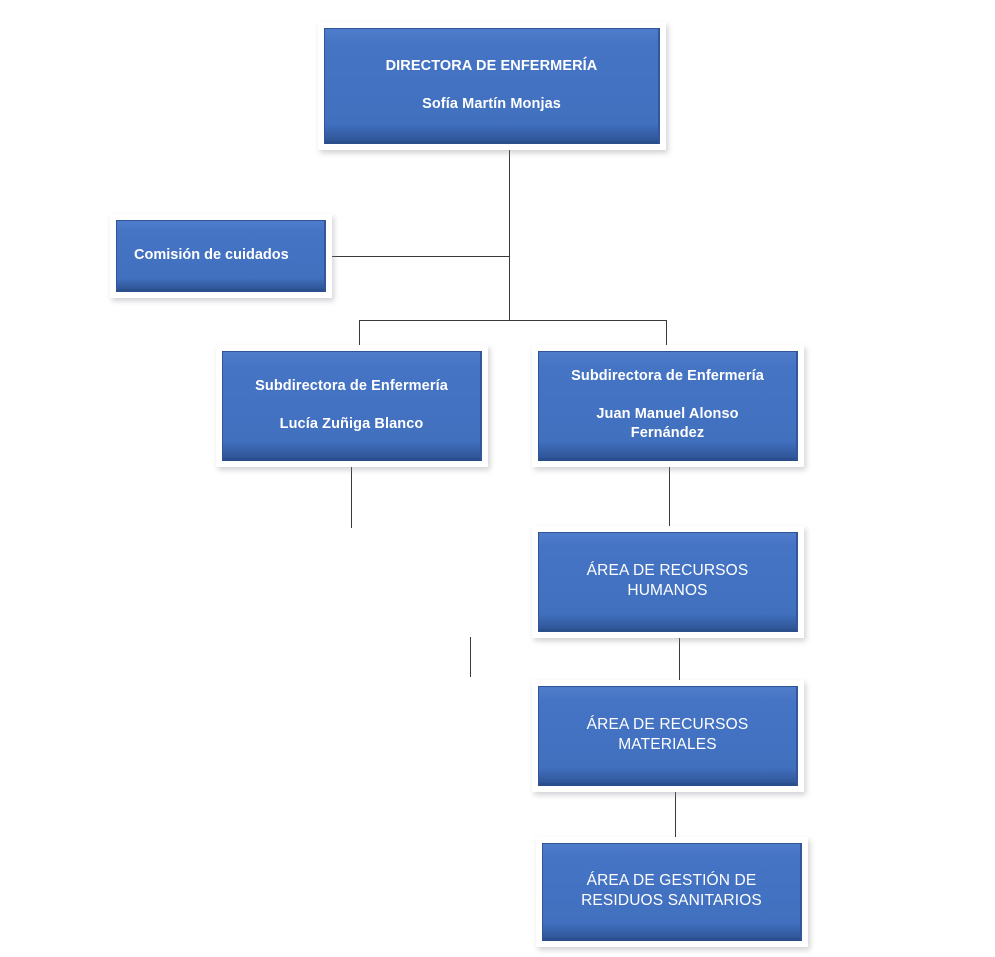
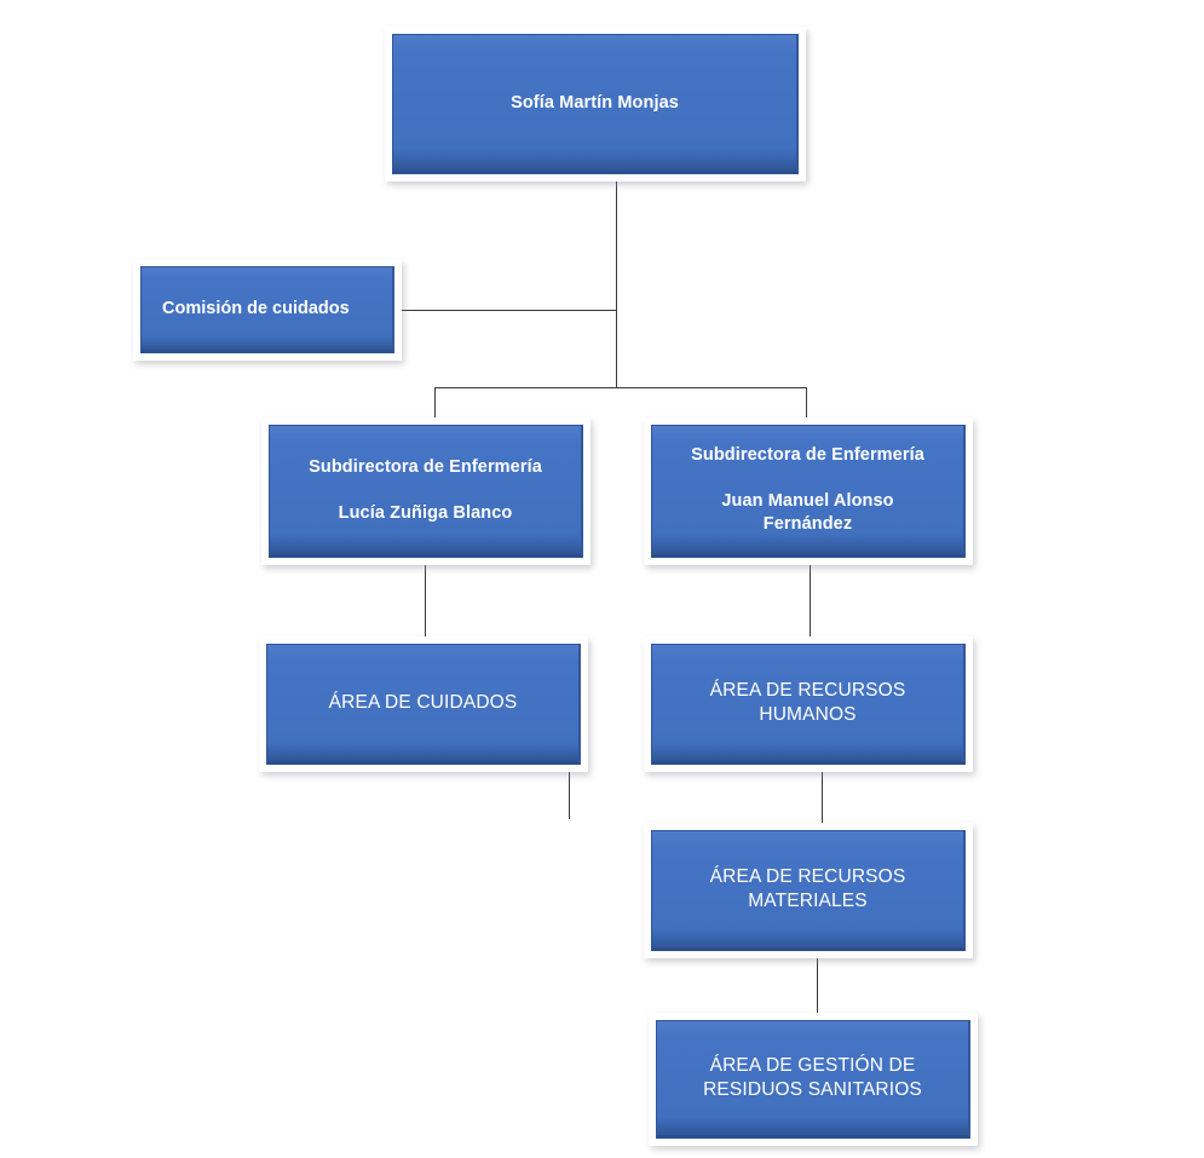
- DIRECTORA DE ENFERMERÍA
  Sofía Martín Monjas
  Comisión de cuidados
  Subdirectora de Enfermería
  Lucía Zuñiga Blanco
  Subdirectora de Enfermería
  Juan Manuel Alonso
  Fernández
+ ÁREA DE CUIDADOS
  ÁREA DE RECURSOS
  HUMANOS
  ÁREA DE RECURSOS
  MATERIALES
  ÁREA DE GESTIÓN DE
  RESIDUOS SANITARIOS
